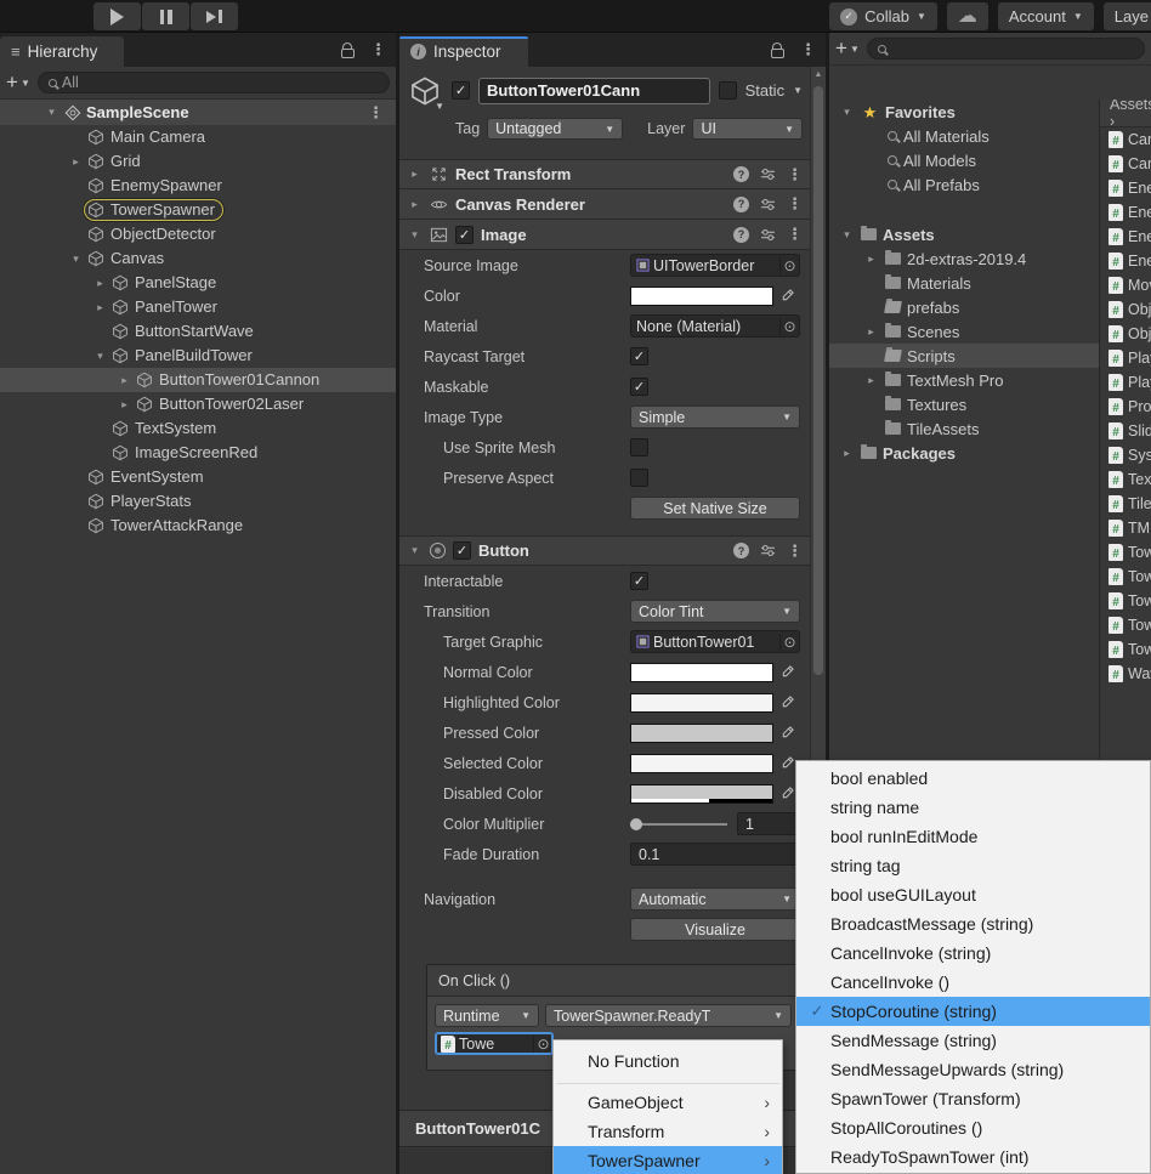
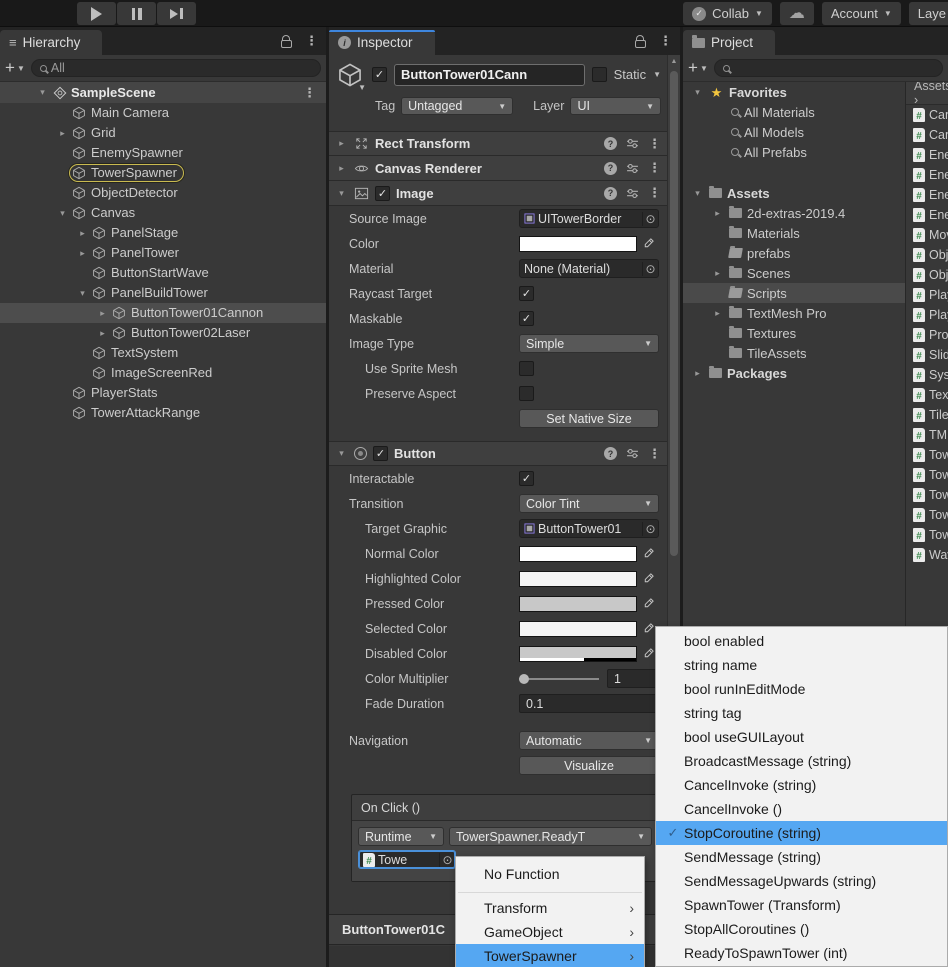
  ✓
  Collab
  ▼
  ☁
  Account
  ▼
  Laye
  ≡
  Hierarchy
  ⋮
  +
  ▼
  All
  ▾
  SampleScene
  ⋮
  Main Camera
  ▸
  Grid
  EnemySpawner
  TowerSpawner
  ObjectDetector
  ▾
  Canvas
  ▸
  PanelStage
  ▸
  PanelTower
  ButtonStartWave
  ▾
  PanelBuildTower
  ▸
  ButtonTower01Cannon
  ▸
  ButtonTower02Laser
  TextSystem
  ImageScreenRed
- EventSystem
  PlayerStats
  TowerAttackRange
  i
  Inspector
  ⋮
  ▼
  ✓
  ButtonTower01Cann
  Static
  ▼
  Tag
  Untagged
  ▼
  Layer
  UI
  ▼
  ▸
  Rect Transform
  ?
  ⋮
  ▸
  Canvas Renderer
  ?
  ⋮
  ▾
  ✓
  Image
  ?
  ⋮
  Source Image
  UITowerBorder
  ⊙
  Color
  Material
  None (Material)
  ⊙
  Raycast Target
  ✓
  Maskable
  ✓
  Image Type
  Simple
  ▼
  Use Sprite Mesh
  Preserve Aspect
  Set Native Size
  ▾
  ✓
  Button
  ?
  ⋮
  Interactable
  ✓
  Transition
  Color Tint
  ▼
  Target Graphic
  ButtonTower01
  ⊙
  Normal Color
  Highlighted Color
  Pressed Color
  Selected Color
  Disabled Color
  Color Multiplier
  1
  Fade Duration
  0.1
  Navigation
  Automatic
  ▼
  Visualize
  On Click ()
  Runtime
  ▼
  TowerSpawner.ReadyT
  ▼
  Towe
  ⊙
  ButtonTower01C
+ Project
  +
  ▼
  ▾
  Favorites
  All Materials
  All Models
  All Prefabs
  ▾
  Assets
  ▸
  2d-extras-2019.4
  Materials
  prefabs
  ▸
  Scenes
  Scripts
  ▸
  TextMesh Pro
  Textures
  TileAssets
  ▸
  Packages
  Asset ›
  Obj
  Obj
  Pla
  Pla
  Pro
  Slid
  Sys
  Tex
  Tile
  Tow
  Tow
  Tow
  Tow
  Tow
  No Function
- GameObject
+ Transform
  ›
- Transform
+ GameObject
  ›
  TowerSpawner
  ›
  bool enabled
  string name
  bool runInEditMode
  string tag
  bool useGUILayout
  BroadcastMessage (string)
  CancelInvoke (string)
  CancelInvoke ()
  ✓
  StopCoroutine (string)
  SendMessage (string)
  SendMessageUpwards (string)
  SpawnTower (Transform)
  StopAllCoroutines ()
  ReadyToSpawnTower (int)
